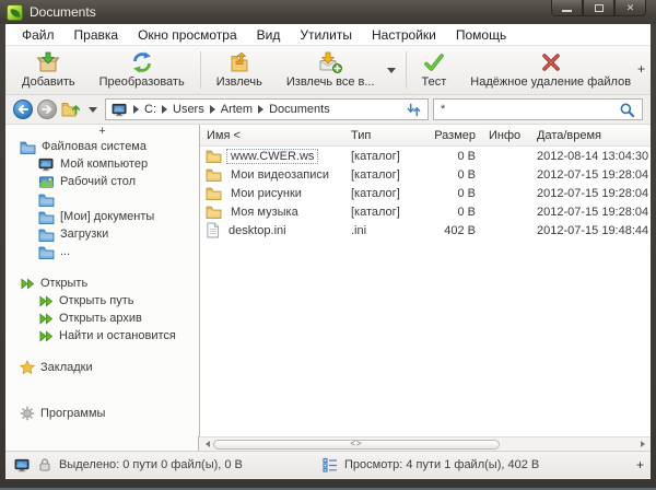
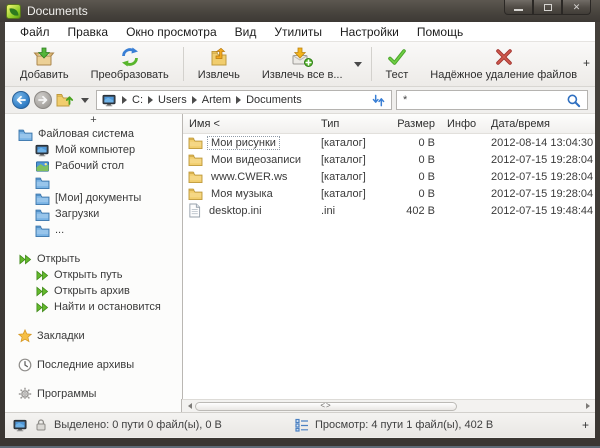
  Documents
  ✕
  Файл
  Правка
  Окно просмотра
  Вид
  Утилиты
  Настройки
  Помощь
  Добавить
  Преобразовать
  Извлечь
  Извлечь все в...
  Тест
  Надёжное удаление файлов
  +
  C:
  Users
  Artem
  Documents
  *
  +
  Файловая система
  Мой компьютер
  Рабочий стол
  [Мои] документы
  Загрузки
  ...
  Открыть
  Открыть путь
  Открыть архив
  Найти и остановится
  Закладки
+ Последние архивы
  Программы
  Имя <
  Тип
  Размер
  Инфо
  Дата/время
- www.CWER.ws
+ Мои рисунки
  [каталог]
  0 B
  2012-08-14 13:04:30
  Мои видеозаписи
  [каталог]
  0 B
  2012-07-15 19:28:04
- Мои рисунки
+ www.CWER.ws
  [каталог]
  0 B
  2012-07-15 19:28:04
  Моя музыка
  [каталог]
  0 B
  2012-07-15 19:28:04
  desktop.ini
  .ini
  402 B
  2012-07-15 19:48:44
  <>
  Выделено: 0 пути 0 файл(ы), 0 B
  Просмотр: 4 пути 1 файл(ы), 402 B
  +
